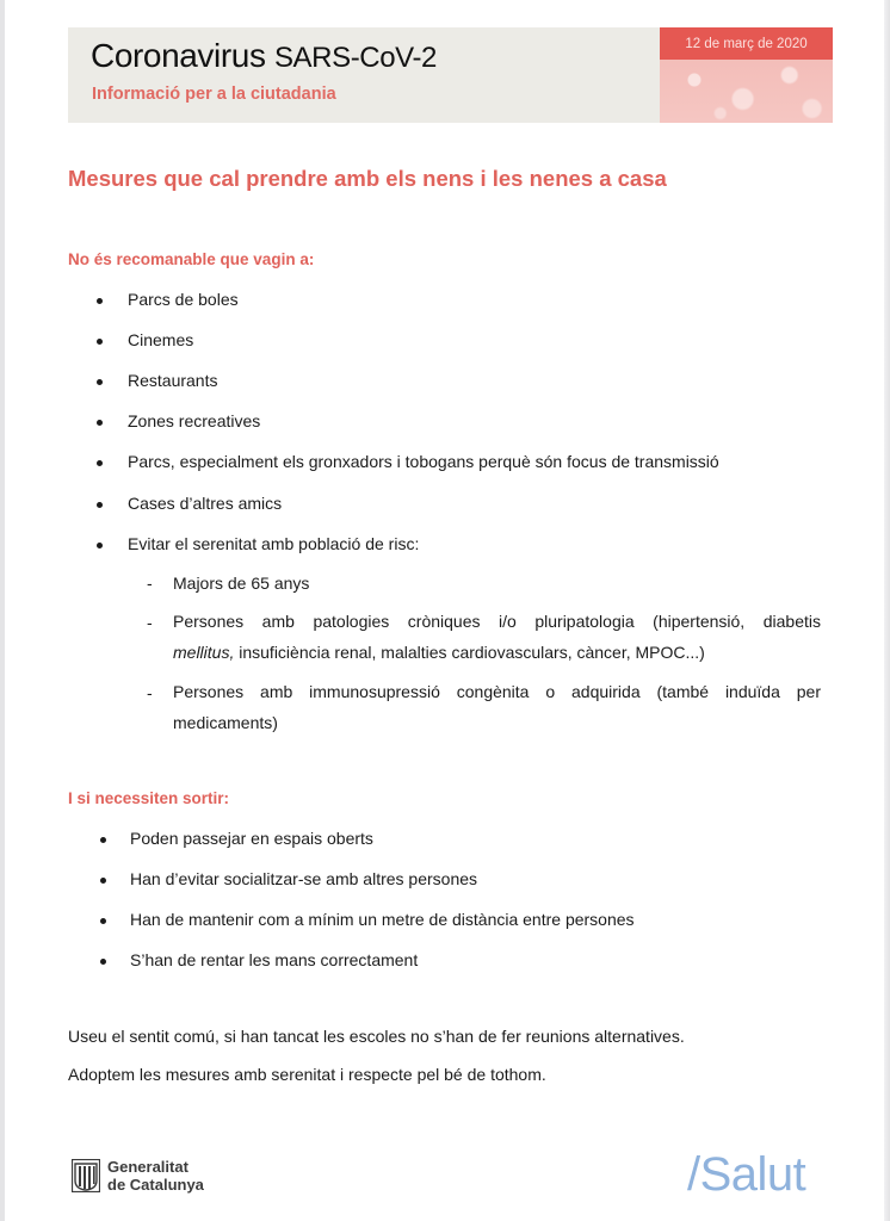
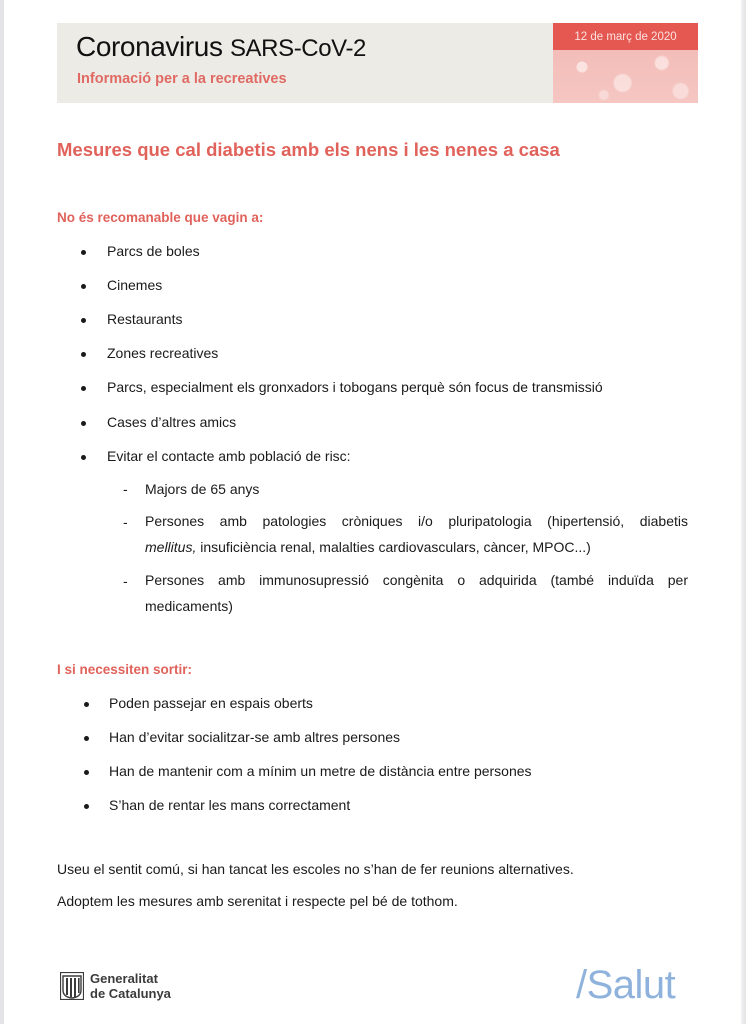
  Coronavirus SARS-CoV-2
- Informació per a la ciutadania
+ Informació per a la recreatives
  12 de març de 2020
- Mesures que cal prendre amb els nens i les nenes a casa
+ Mesures que cal diabetis amb els nens i les nenes a casa
  No és recomanable que vagin a:
  Parcs de boles
  Cinemes
  Restaurants
  Zones recreatives
  Parcs, especialment els gronxadors i tobogans perquè són focus de transmissió
  Cases d’altres amics
- Evitar el serenitat amb població de risc:
+ Evitar el contacte amb població de risc:
  -
  Majors de 65 anys
  -
  Persones amb patologies cròniques i/o pluripatologia (hipertensió, diabetis
  mellitus, insuficiència renal, malalties cardiovasculars, càncer, MPOC...)
  -
  Persones amb immunosupressió congènita o adquirida (també induïda per
  medicaments)
  I si necessiten sortir:
  Poden passejar en espais oberts
  Han d’evitar socialitzar-se amb altres persones
  Han de mantenir com a mínim un metre de distància entre persones
  S’han de rentar les mans correctament
  Useu el sentit comú, si han tancat les escoles no s’han de fer reunions alternatives.
  Adoptem les mesures amb serenitat i respecte pel bé de tothom.
  Generalitat
  de Catalunya
  /Salut
